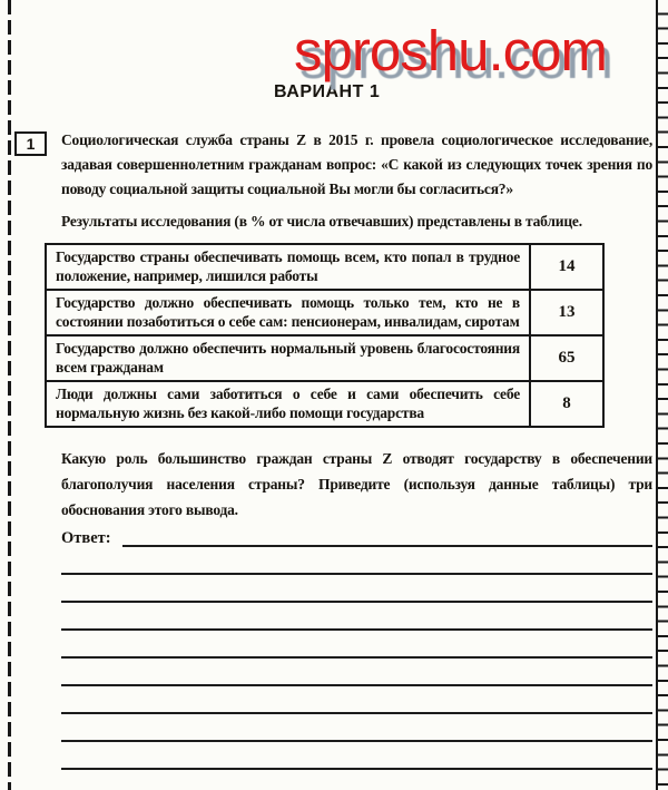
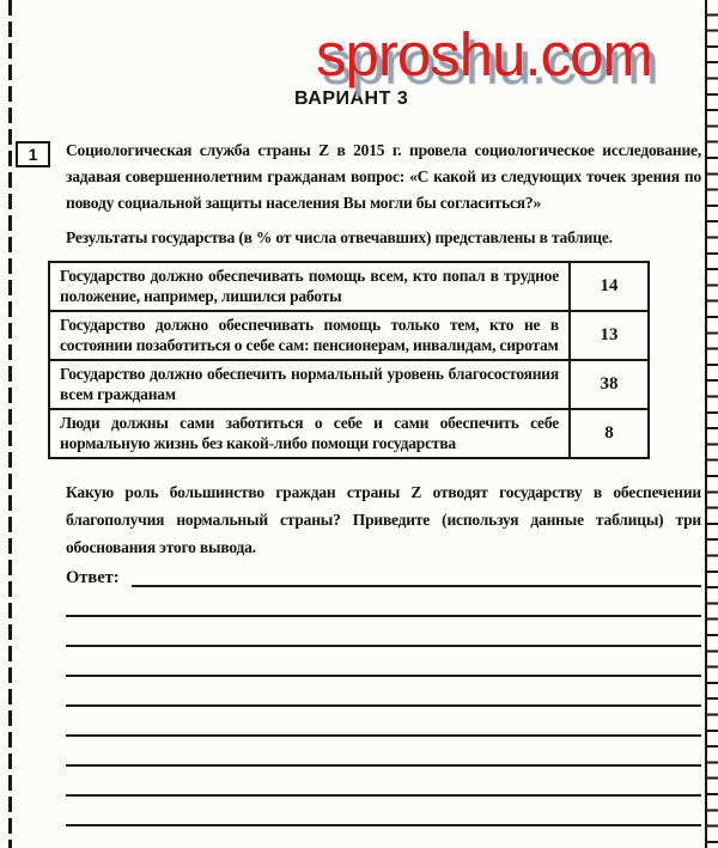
  sproshu.com
- ВАРИАНТ 1
+ ВАРИАНТ 3
  1
- Социологическая служба страны Z в 2015 г. провела социологическое исследование, задавая совершеннолетним гражданам вопрос: «С какой из следующих точек зрения по поводу социальной защиты социальной Вы могли бы согласиться?»
+ Социологическая служба страны Z в 2015 г. провела социологическое исследование, задавая совершеннолетним гражданам вопрос: «С какой из следующих точек зрения по поводу социальной защиты населения Вы могли бы согласиться?»
- Результаты исследования (в % от числа отвечавших) представлены в таблице.
+ Результаты государства (в % от числа отвечавших) представлены в таблице.
- Государство страны обеспечивать помощь всем, кто попал в трудное положение, например, лишился работы	14
+ Государство должно обеспечивать помощь всем, кто попал в трудное положение, например, лишился работы	14
  Государство должно обеспечивать помощь только тем, кто не в состоянии позаботиться о себе сам: пенсионерам, инвалидам, сиротам	13
- Государство должно обеспечить нормальный уровень благосостояния всем гражданам	65
+ Государство должно обеспечить нормальный уровень благосостояния всем гражданам	38
  Люди должны сами заботиться о себе и сами обеспечить себе нормальную жизнь без какой-либо помощи государства	8
- Какую роль большинство граждан страны Z отводят государству в обеспечении благополучия населения страны? Приведите (используя данные таблицы) три обоснования этого вывода.
+ Какую роль большинство граждан страны Z отводят государству в обеспечении благополучия нормальный страны? Приведите (используя данные таблицы) три обоснования этого вывода.
  Ответ:
